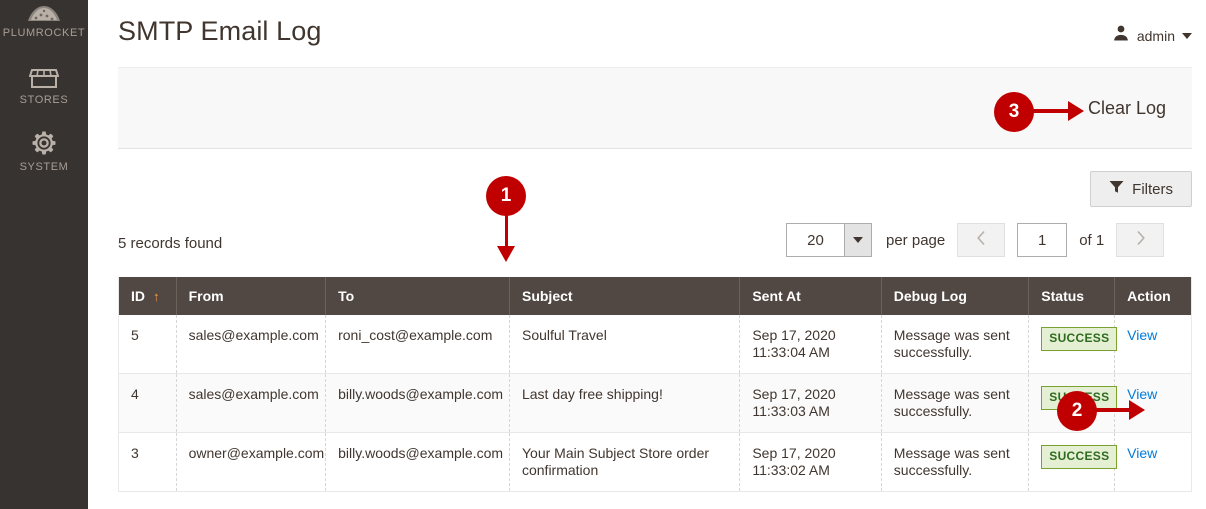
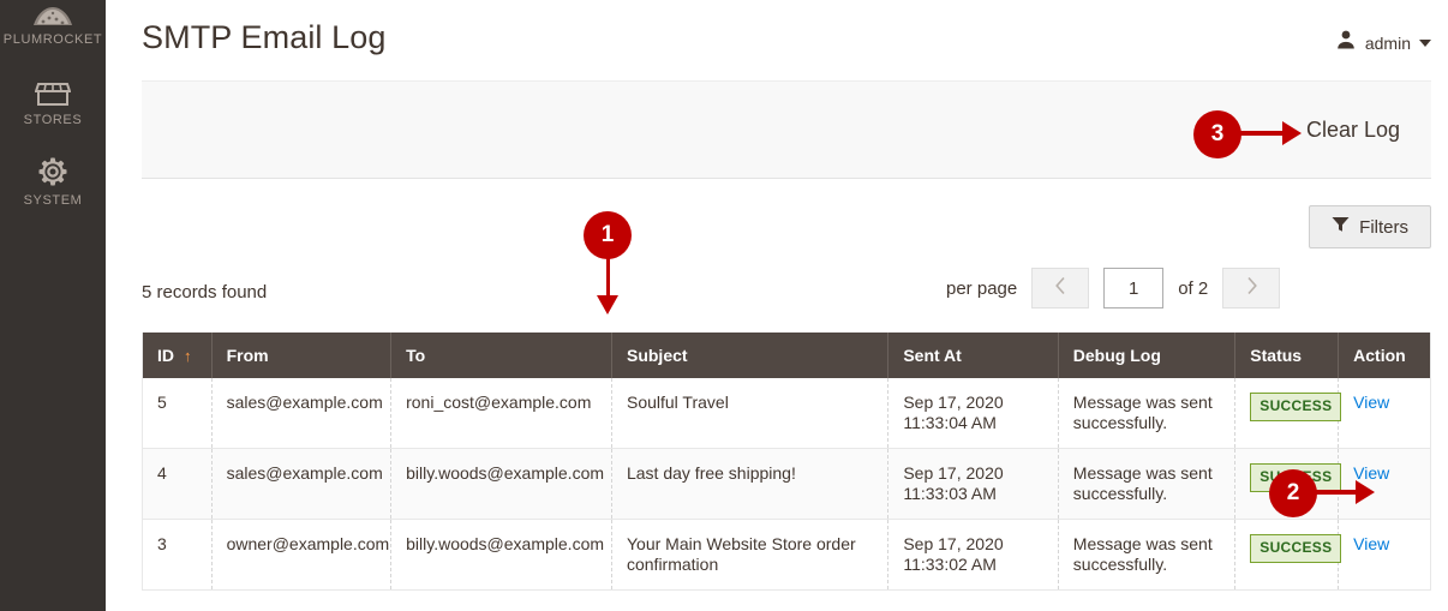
  PLUMROCKET
  STORES
  SYSTEM
  SMTP Email Log
  admin
  Clear Log
  Filters
  5 records found
- 20
  per page
  1
- of 1
+ of 2
  ID ↑	From	To	Subject	Sent At	Debug Log	Status	Action
  5	sales@example.com	roni_cost@example.com	Soulful Travel	Sep 17, 2020 11:33:04 AM	Message was sent successfully.	SUCCESS	View
  4	sales@example.com	billy.woods@example.com	Last day free shipping!	Sep 17, 2020 11:33:03 AM	Message was sent successfully.	SSS	View
- 3	owner@example.com	billy.woods@example.com	Your Main Subject Store order confirmation	Sep 17, 2020 11:33:02 AM	Message was sent successfully.	SUCCESS	View
+ 3	owner@example.com	billy.woods@example.com	Your Main Website Store order confirmation	Sep 17, 2020 11:33:02 AM	Message was sent successfully.	SUCCESS	View
  1
  2
  3
